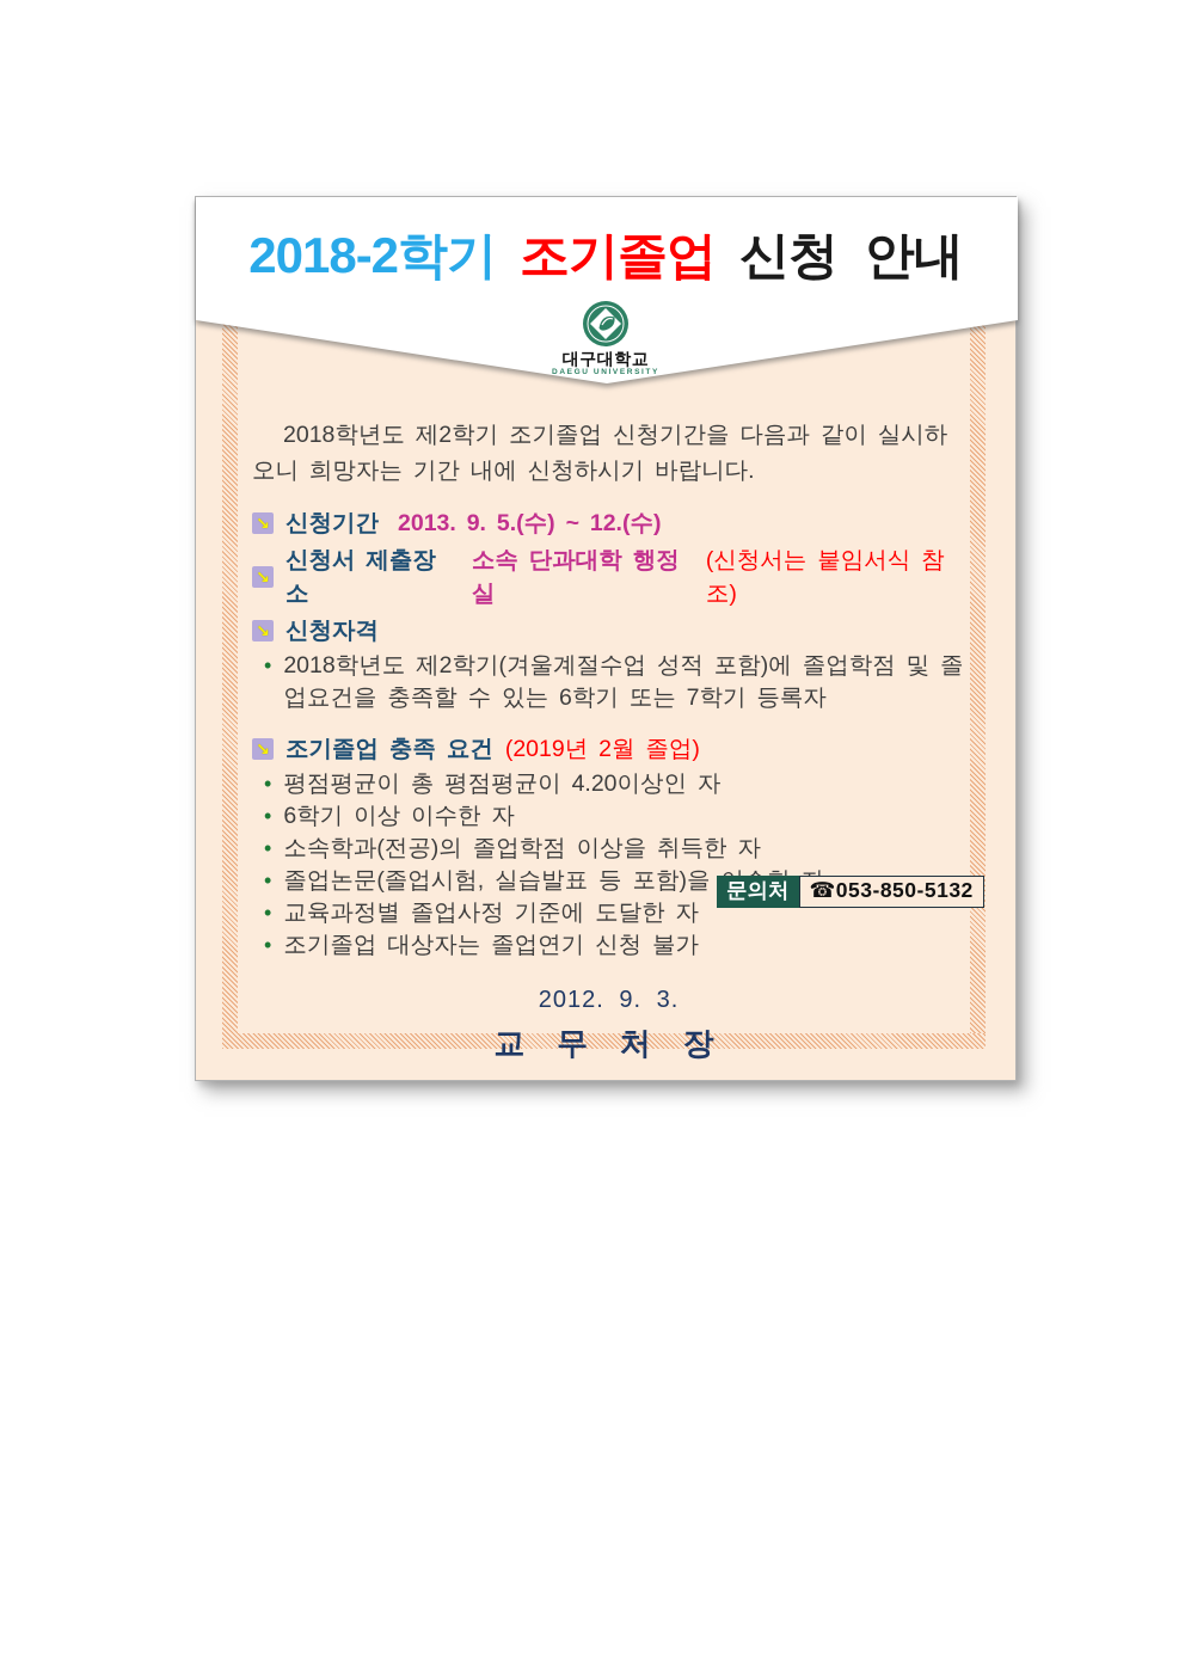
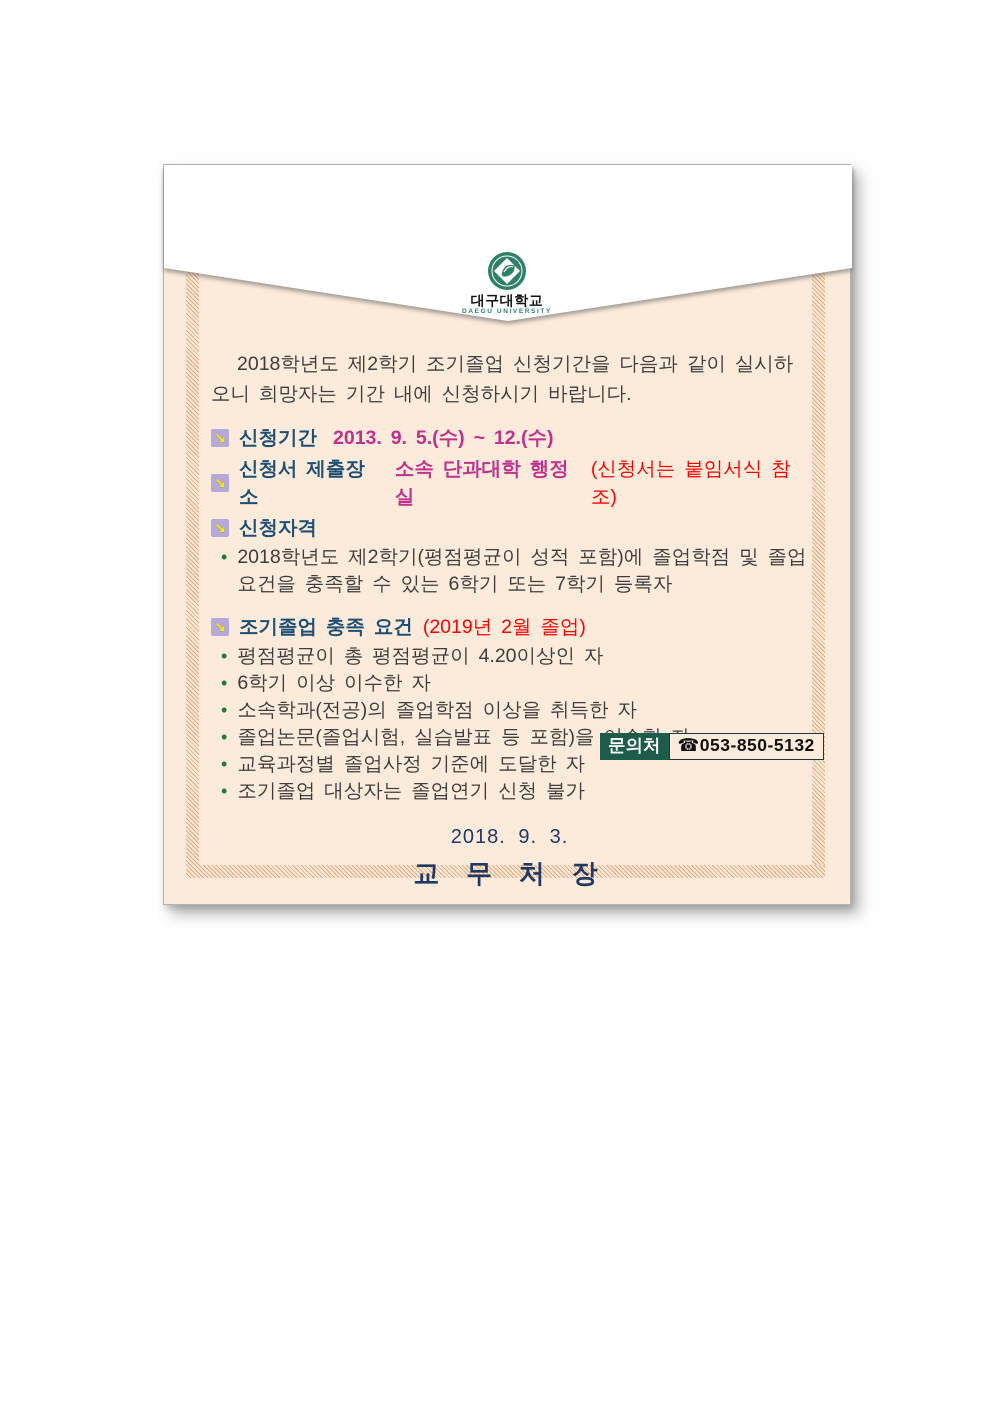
- 2018-2학기
- 조기졸업
- 신청 안내
  대구대학교
  2018학년도 제2학기 조기졸업 신청기간을 다음과 같이 실시하오니 희망자는 기간 내에 신청하시기 바랍니다.
  ↘
  신청기간
  2013. 9. 5.(수) ~ 12.(수)
  ↘
  신청서 제출장소
  소속 단과대학 행정실
  (신청서는 붙임서식 참조)
  ↘
  신청자격
  •
- 2018학년도 제2학기(겨울계절수업 성적 포함)에 졸업학점 및 졸업요건을 충족할 수 있는 6학기 또는 7학기 등록자
+ 2018학년도 제2학기(평점평균이 성적 포함)에 졸업학점 및 졸업요건을 충족할 수 있는 6학기 또는 7학기 등록자
  ↘
  조기졸업 충족 요건
  (2019년 2월 졸업)
  •
  평점평균이 총 평점평균이 4.20이상인 자
  •
  6학기 이상 이수한 자
  •
  소속학과(전공)의 졸업학점 이상을 취득한 자
  •
  졸업논문(졸업시험, 실습발표 등 포함)을
  •
  교육과정별 졸업사정 기준에 도달한 자
  •
  조기졸업 대상자는 졸업연기 신청 불가
- 2012. 9. 3.
+ 2018. 9. 3.
  교 무 처 장
  문의처
  ☎053-850-5132
